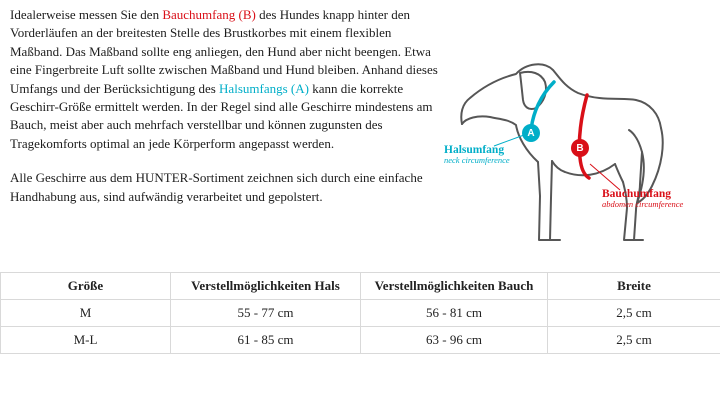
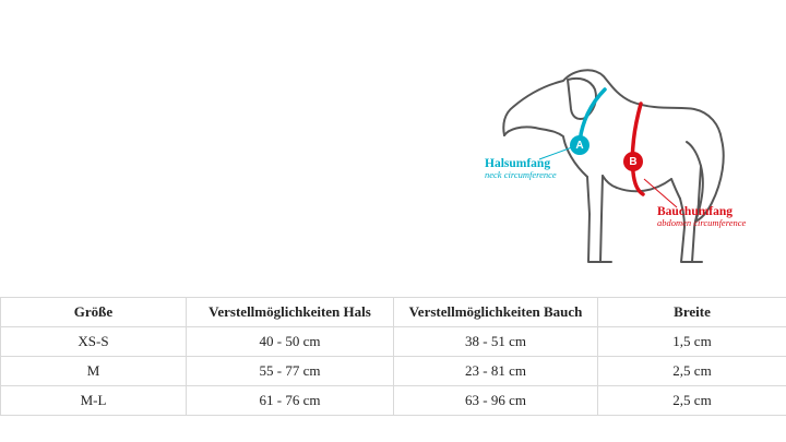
- Idealerweise messen Sie den Bauchumfang (B) des Hundes knapp hinter den Vorderläufen an der breitesten Stelle des Brustkorbes mit einem flexiblen Maßband. Das Maßband sollte eng anliegen, den Hund aber nicht beengen. Etwa eine Fingerbreite Luft sollte zwischen Maßband und Hund bleiben. Anhand dieses Umfangs und der Berücksichtigung des Halsumfangs (A) kann die korrekte Geschirr-Größe ermittelt werden. In der Regel sind alle Geschirre mindestens am Bauch, meist aber auch mehrfach verstellbar und können zugunsten des Tragekomforts optimal an jede Körperform angepasst werden.
- Alle Geschirre aus dem HUNTER-Sortiment zeichnen sich durch eine einfache Handhabung aus, sind aufwändig verarbeitet und gepolstert.
  A
  B
  Halsumfang
  neck circumference
  Bauchumfang
  abdomen circumference
  Größe	Verstellmöglichkeiten Hals	Verstellmöglichkeiten Bauch	Breite
+ XS-S	40 - 50 cm	38 - 51 cm	1,5 cm
- M	55 - 77 cm	56 - 81 cm	2,5 cm
+ M	55 - 77 cm	23 - 81 cm	2,5 cm
- M-L	61 - 85 cm	63 - 96 cm	2,5 cm
+ M-L	61 - 76 cm	63 - 96 cm	2,5 cm
